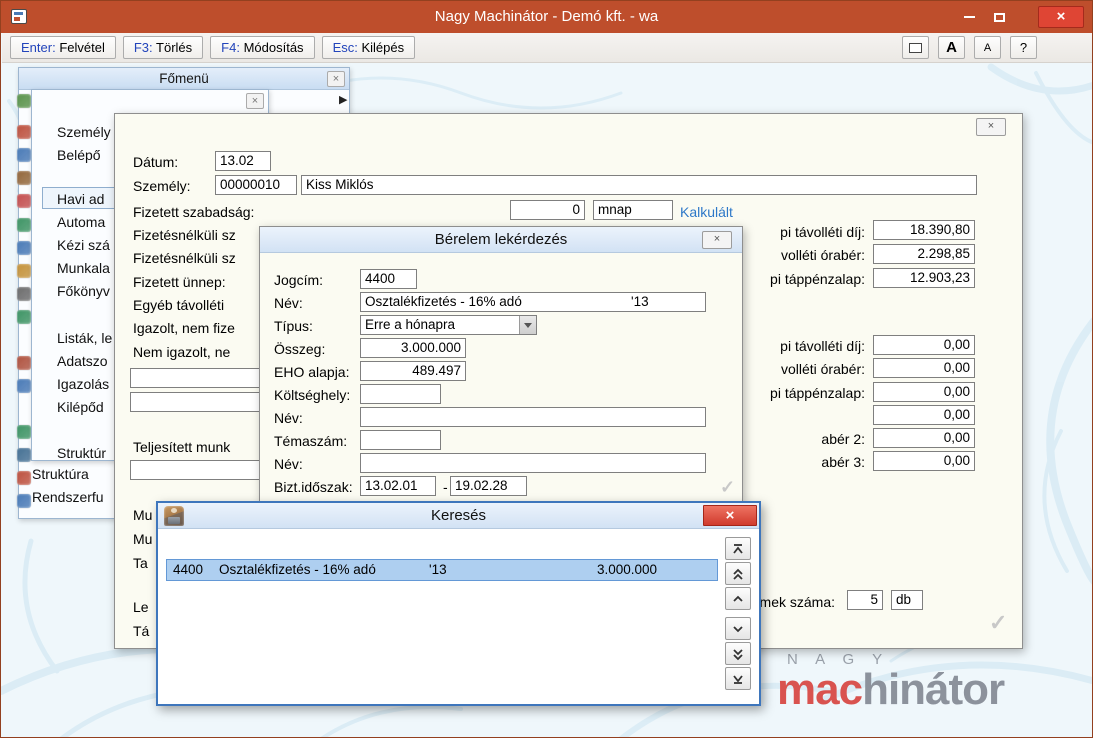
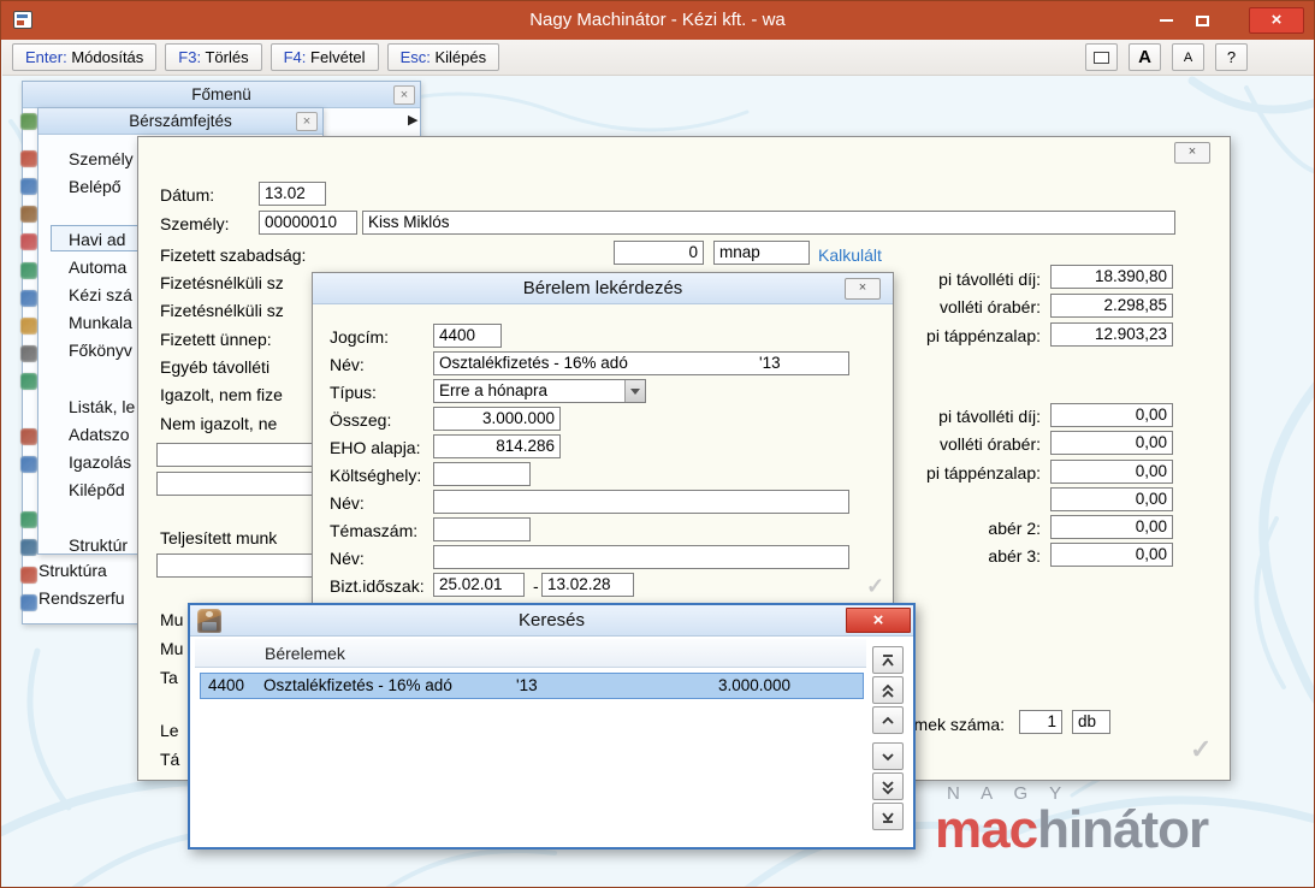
- Nagy Machinátor - Demó kft. - wa
+ Nagy Machinátor - Kézi kft. - wa
  ×
- Enter: Felvétel
+ Enter: Módosítás
  F3: Törlés
- F4: Módosítás
+ F4: Felvétel
  Esc: Kilépés
  A
  A
  ?
  Főmenü
  ×
  Struktúra
  Rendszerfu
  ▶
+ Bérszámfejtés
  ×
  Személy
  Belépő
  Havi ad
  Automa
  Kézi szá
  Munkala
  Főkönyv
  Listák, le
  Adatszo
  Igazolás
  Kilépőd
  Struktúr
  ×
  Dátum:
  13.02
  Személy:
  00000010
  Kiss Miklós
  Fizetett szabadság:
  0
  mnap
  Kalkulált
  Fizetésnélküli sz
  Fizetésnélküli sz
  Fizetett ünnep:
  Egyéb távolléti
  Igazolt, nem fize
  Nem igazolt, ne
  Teljesített munk
  pi távolléti díj:
  18.390,80
  volléti órabér:
  2.298,85
  pi táppénzalap:
  12.903,23
  pi távolléti díj:
  0,00
  volléti órabér:
  0,00
  pi táppénzalap:
  0,00
  0,00
  abér 2:
  0,00
  abér 3:
  0,00
  Mu
  Mu
  Ta
  Le
  Tá
  mek száma:
- 5
+ 1
  db
  ✓
  Bérelem lekérdezés
  ×
  Jogcím:
  4400
  Név:
  Osztalékfizetés - 16% adó
  '13
  Típus:
  Erre a hónapra
  Összeg:
  3.000.000
  EHO alapja:
- 489.497
+ 814.286
  Költséghely:
  Név:
  Témaszám:
  Név:
  Bizt.időszak:
- 13.02.01
+ 25.02.01
  -
- 19.02.28
+ 13.02.28
  ✓
  Keresés
  ×
+ Bérelemek
  4400
  Osztalékfizetés - 16% adó
  '13
  3.000.000
  N A G Y
  machinátor
